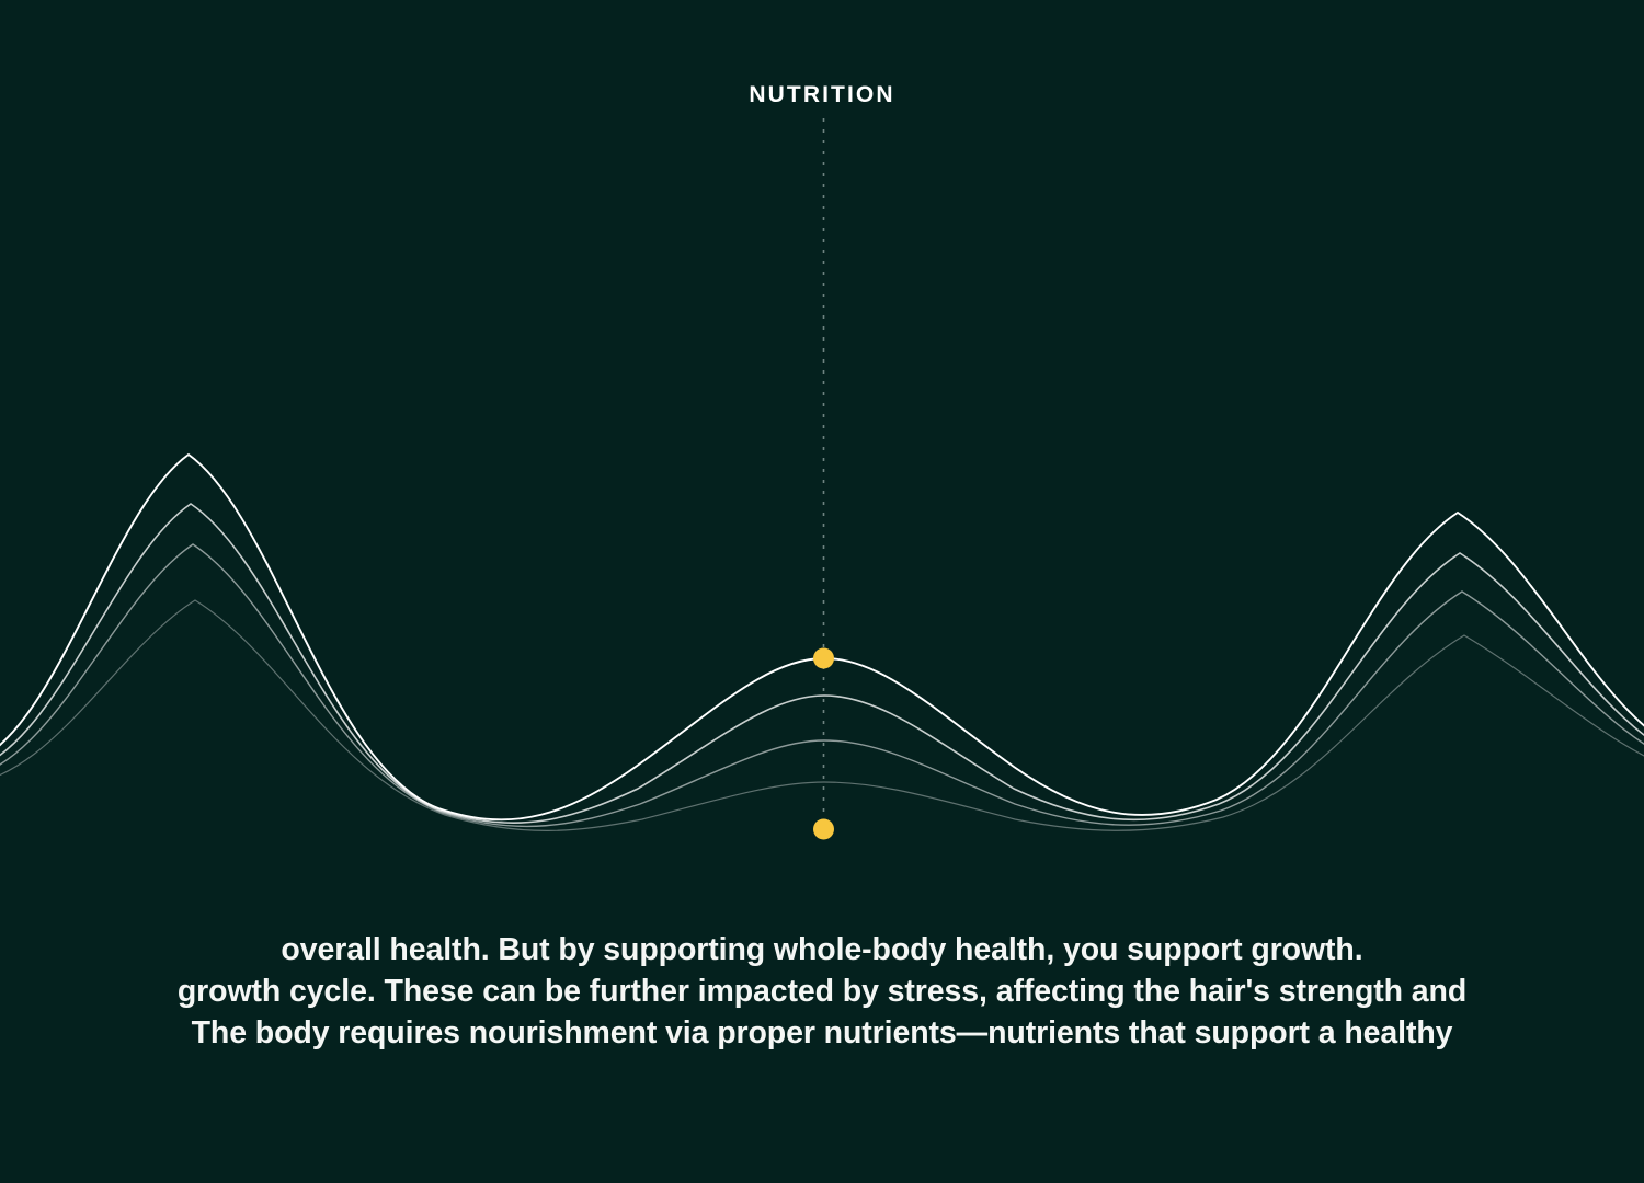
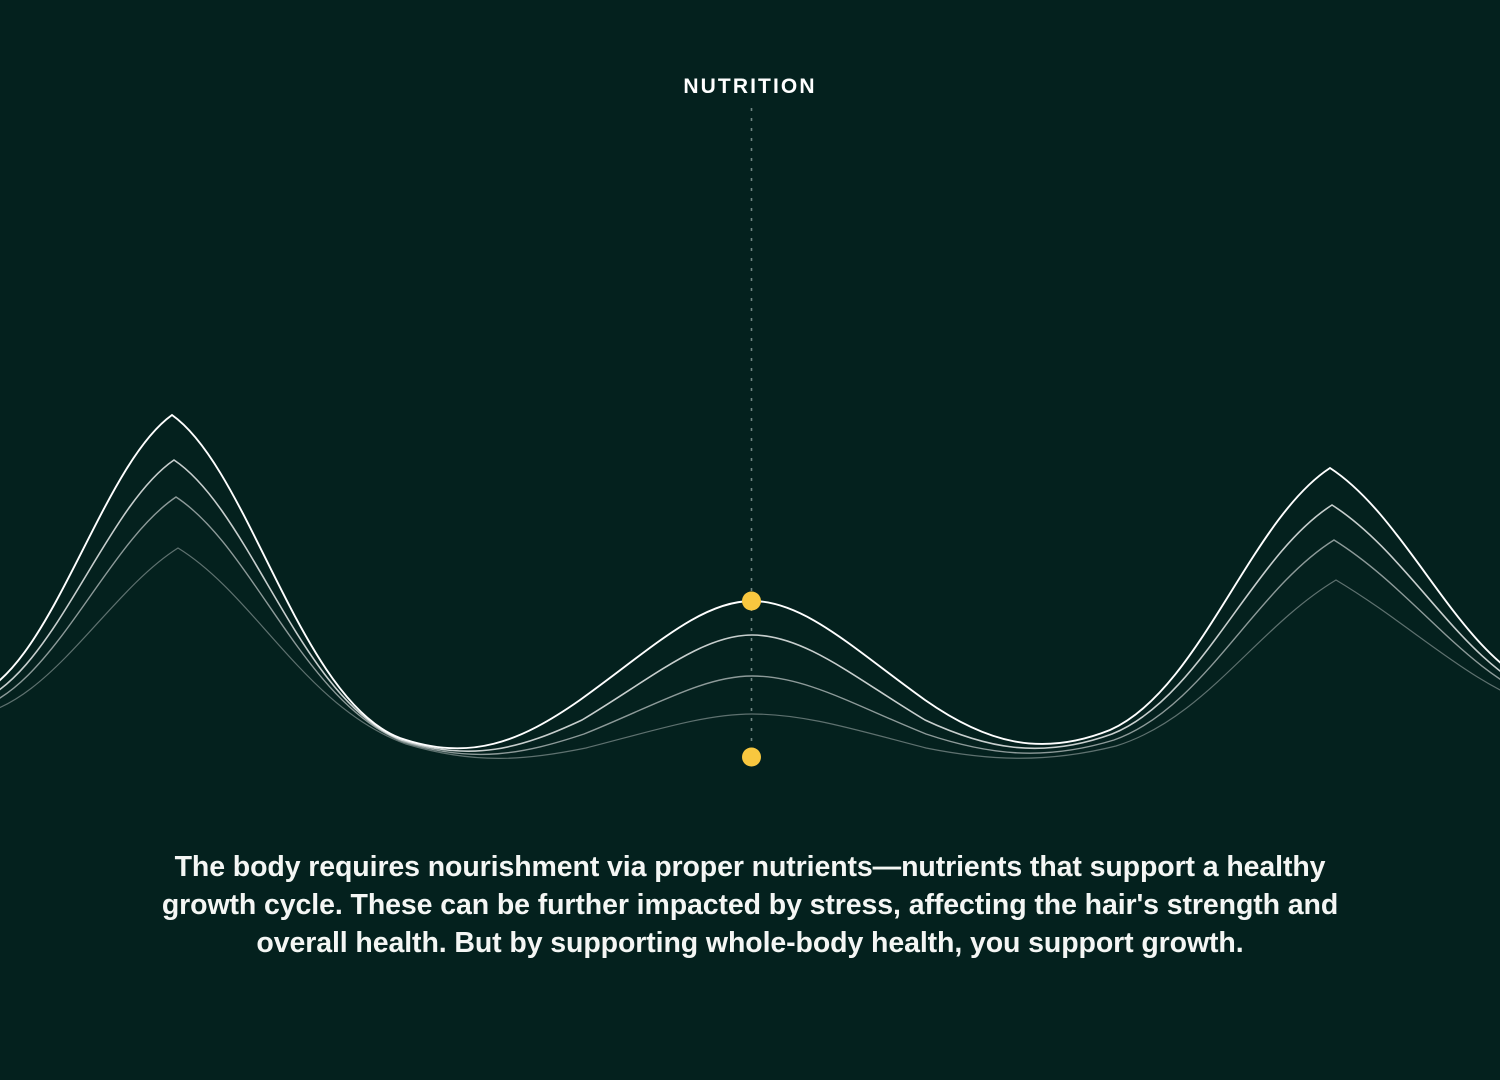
  NUTRITION
- overall health. But by supporting whole-body health, you support growth.
+ The body requires nourishment via proper nutrients—nutrients that support a healthy
  growth cycle. These can be further impacted by stress, affecting the hair's strength and
- The body requires nourishment via proper nutrients—nutrients that support a healthy
+ overall health. But by supporting whole-body health, you support growth.
